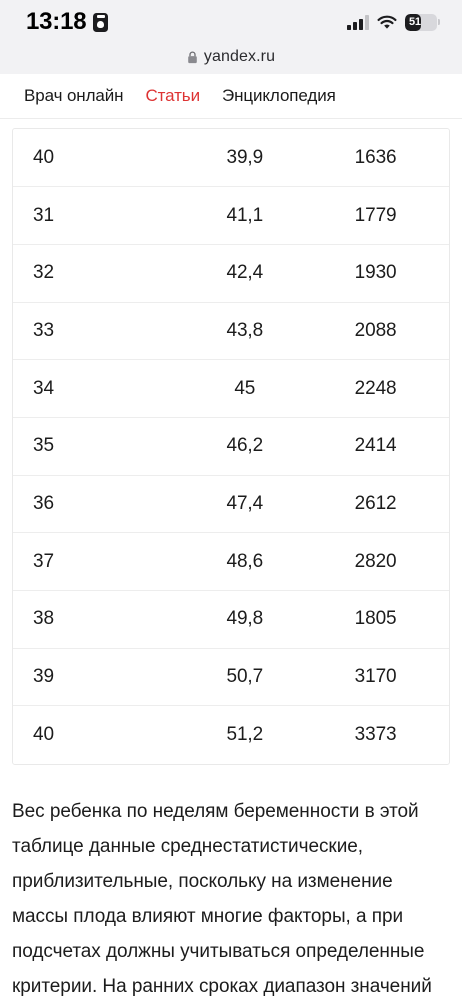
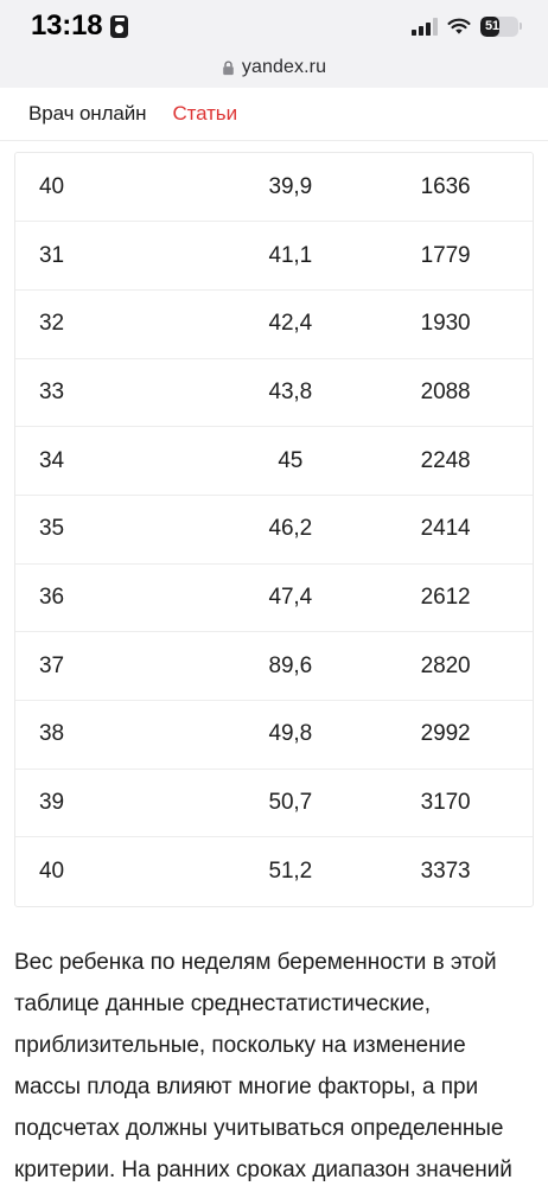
  13:18
  51
  yandex.ru
  Врач онлайн
  Статьи
- Энциклопедия
  40	39,9	1636
  31	41,1	1779
  32	42,4	1930
  33	43,8	2088
  34	45	2248
  35	46,2	2414
  36	47,4	2612
- 37	48,6	2820
+ 37	89,6	2820
- 38	49,8	1805
+ 38	49,8	2992
  39	50,7	3170
  40	51,2	3373
  Вес ребенка по неделям беременности в этой таблице данные среднестатистические, приблизительные, поскольку на изменение массы плода влияют многие факторы, а при подсчетах должны учитываться определенные критерии. На ранних сроках диапазон значений
